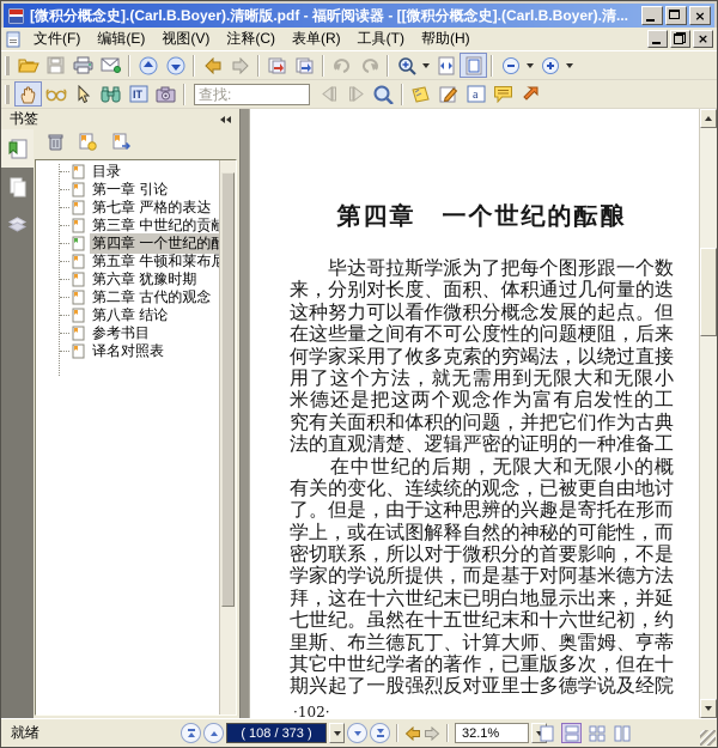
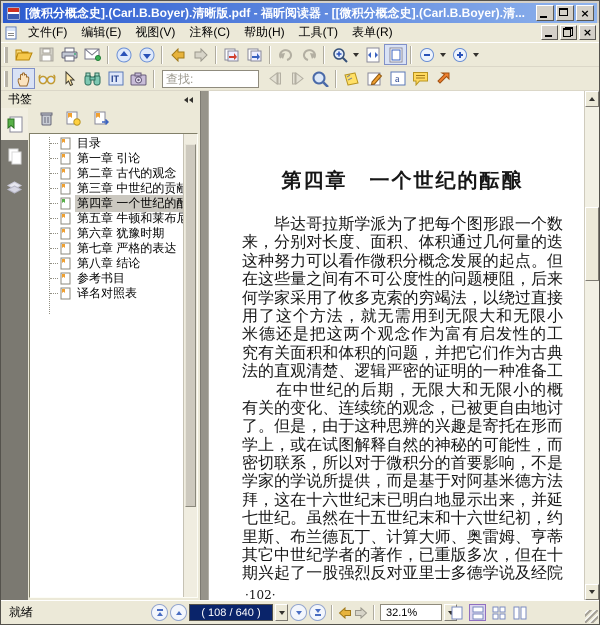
  [微积分概念史].(Carl.B.Boyer).清晰版.pdf - 福昕阅读器 - [[微积分概念史].(Carl.B.Boyer).清...
  ×
  文件(F)
  编辑(E)
  视图(V)
  注释(C)
- 表单(R)
+ 帮助(H)
  工具(T)
- 帮助(H)
+ 表单(R)
  ×
  IT
  查找:
  a
  书签
  目录
  第一章 引论
- 第七章 严格的表达
+ 第二章 古代的观念
  第三章 中世纪的贡
  第四章 一个世纪的
  第五章 牛顿和莱布
  第六章 犹豫时期
- 第二章 古代的观念
+ 第七章 严格的表达
  第八章 结论
  参考书目
  译名对照表
  第四章 一个世纪的酝酿
  毕达哥拉斯学派为了把每个图形跟一个数
  来，分别对长度、面积、体积通过几何量的迭
  这种努力可以看作微积分概念发展的起点。但
  在这些量之间有不可公度性的问题梗阻，后来
  何学家采用了攸多克索的穷竭法，以绕过直接
  用了这个方法，就无需用到无限大和无限小
  米德还是把这两个观念作为富有启发性的工
  究有关面积和体积的问题，并把它们作为古典
  法的直观清楚、逻辑严密的证明的一种准备工
  在中世纪的后期，无限大和无限小的概
  有关的变化、连续统的观念，已被更自由地讨
  了。但是，由于这种思辨的兴趣是寄托在形而
  学上，或在试图解释自然的神秘的可能性，而
  密切联系，所以对于微积分的首要影响，不是
  学家的学说所提供，而是基于对阿基米德方法
  拜，这在十六世纪末已明白地显示出来，并延
  七世纪。虽然在十五世纪末和十六世纪初，约
  里斯、布兰德瓦丁、计算大师、奥雷姆、亨蒂
  其它中世纪学者的著作，已重版多次，但在十
  期兴起了一股强烈反对亚里士多德学说及经院
  ·102·
  就绪
- ( 108 / 373 )
+ ( 108 / 640 )
  32.1%
